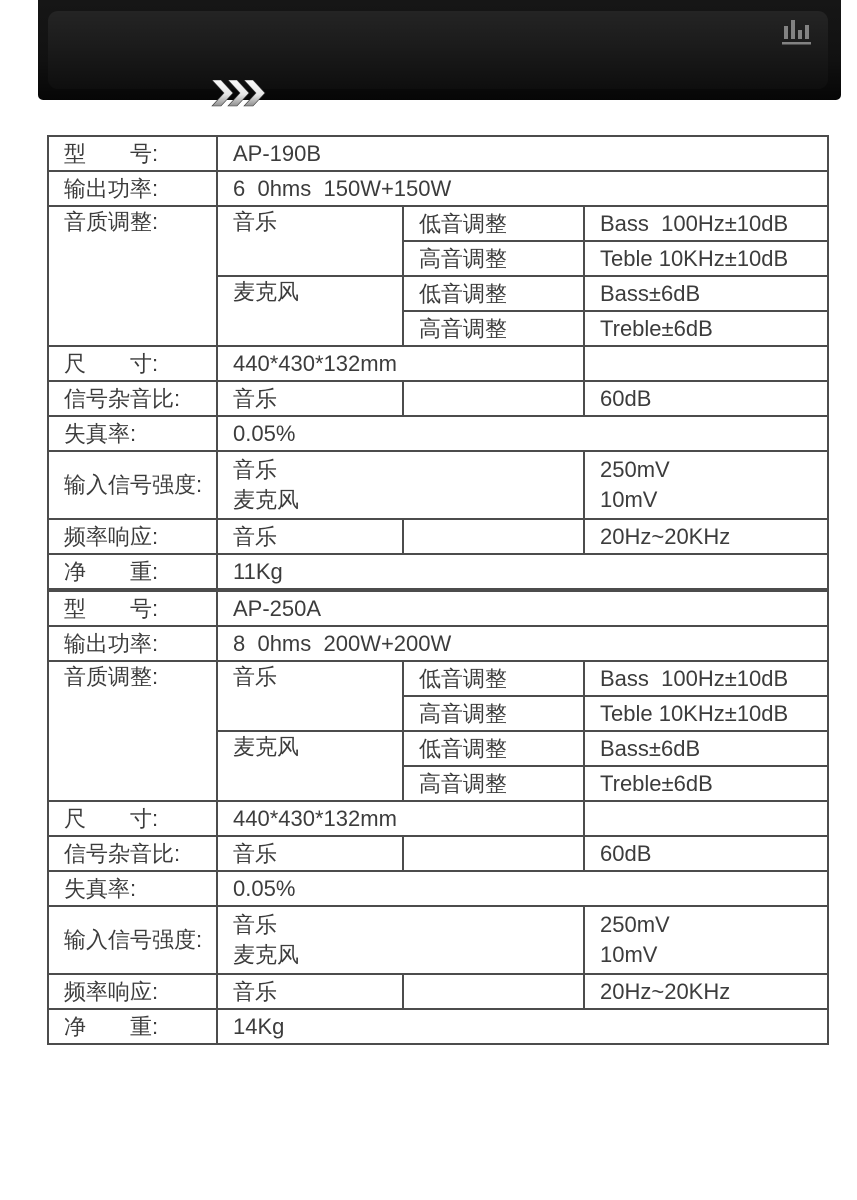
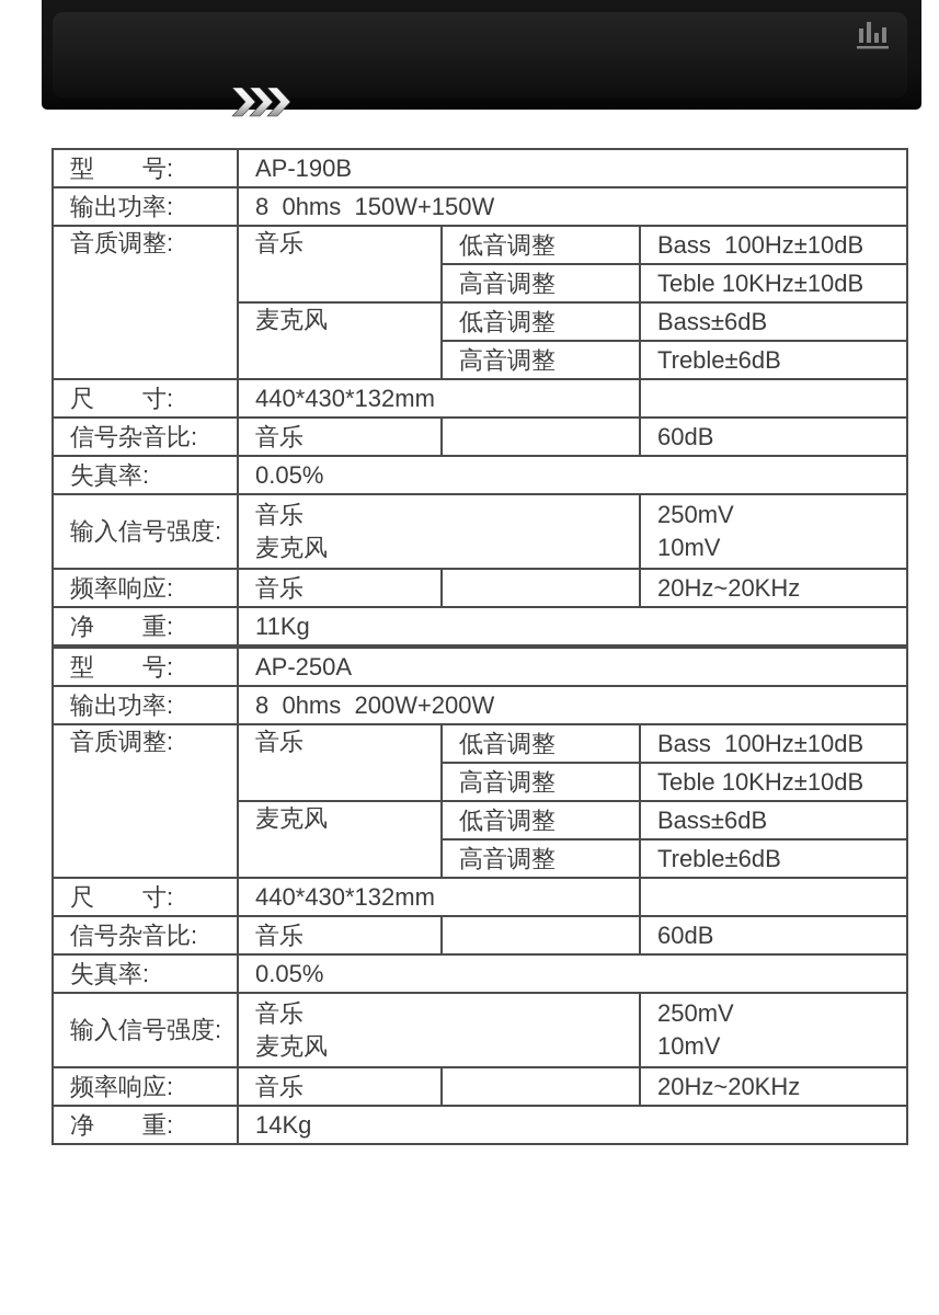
  型 号:	AP-190B
- 输出功率:	6 0hms 150W+150W
+ 输出功率:	8 0hms 150W+150W
  音质调整:	音乐	低音调整	Bass 100Hz±10dB
  高音调整	Teble 10KHz±10dB
  麦克风	低音调整	Bass±6dB
  高音调整	Treble±6dB
  尺 寸:	440*430*132mm
  信号杂音比:	音乐		60dB
  失真率:	0.05%
  输入信号强度:	音乐 麦克风	250mV 10mV
  频率响应:	音乐		20Hz~20KHz
  净 重:	11Kg
  型 号:	AP-250A
  输出功率:	8 0hms 200W+200W
  音质调整:	音乐	低音调整	Bass 100Hz±10dB
  高音调整	Teble 10KHz±10dB
  麦克风	低音调整	Bass±6dB
  高音调整	Treble±6dB
  尺 寸:	440*430*132mm
  信号杂音比:	音乐		60dB
  失真率:	0.05%
  输入信号强度:	音乐 麦克风	250mV 10mV
  频率响应:	音乐		20Hz~20KHz
  净 重:	14Kg
